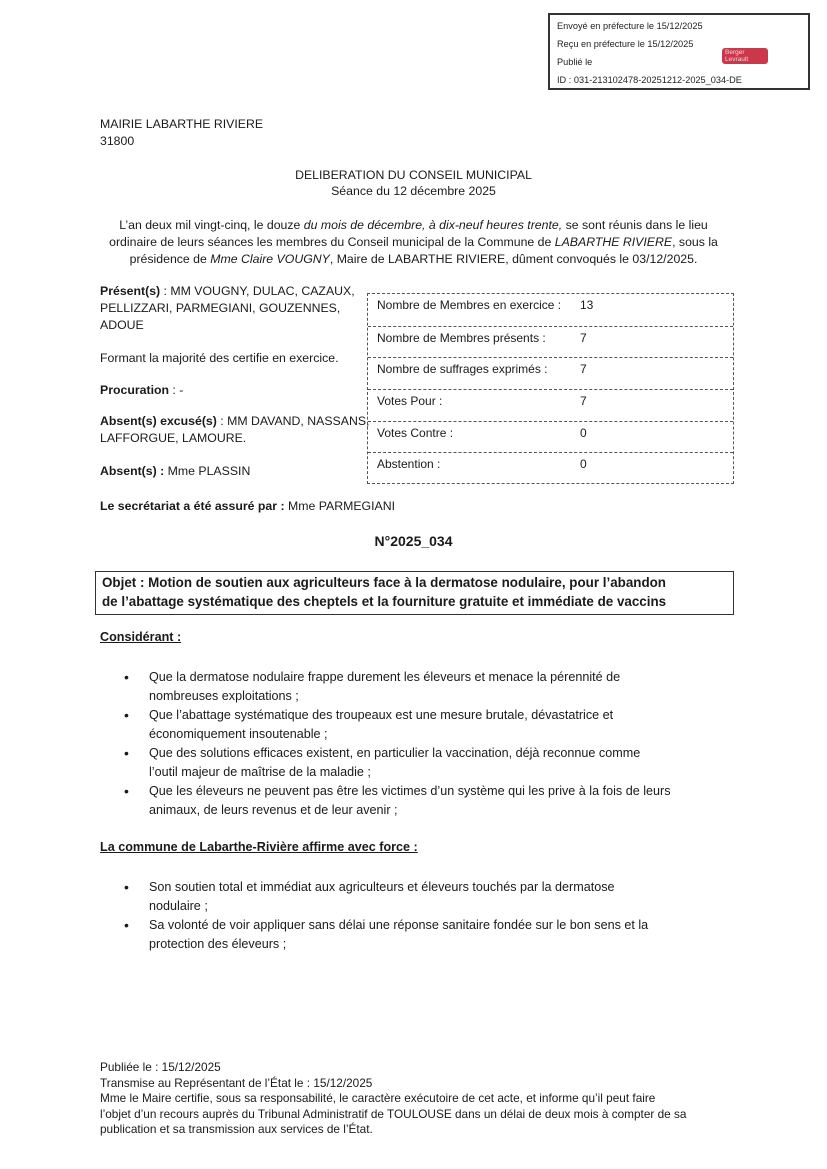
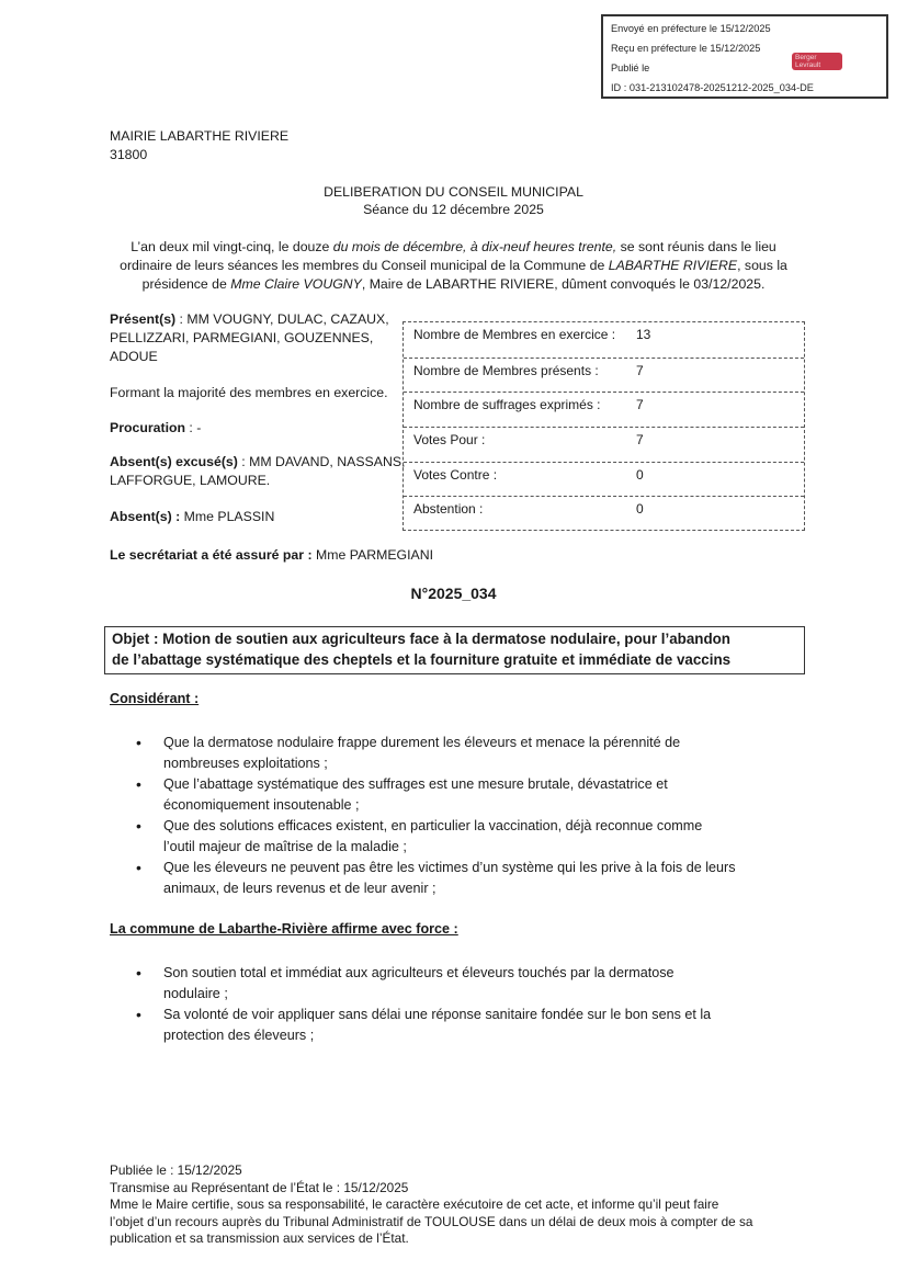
  Envoyé en préfecture le 15/12/2025
  Reçu en préfecture le 15/12/2025
  Publié le
  ID : 031-213102478-20251212-2025_034-DE
  MAIRIE LABARTHE RIVIERE
  31800
  DELIBERATION DU CONSEIL MUNICIPAL
  Séance du 12 décembre 2025
  L’an deux mil vingt-cinq, le douze du mois de décembre, à dix-neuf heures trente, se sont réunis dans le lieu
  ordinaire de leurs séances les membres du Conseil municipal de la Commune de LABARTHE RIVIERE, sous la
  présidence de Mme Claire VOUGNY, Maire de LABARTHE RIVIERE, dûment convoqués le 03/12/2025.
  Présent(s) : MM VOUGNY, DULAC, CAZAUX,
  PELLIZZARI, PARMEGIANI, GOUZENNES,
  ADOUE
- Formant la majorité des certifie en exercice.
+ Formant la majorité des membres en exercice.
  Procuration : -
  Absent(s) excusé(s) : MM DAVAND, NASSANS,
  LAFFORGUE, LAMOURE.
  Absent(s) : Mme PLASSIN
  Le secrétariat a été assuré par : Mme PARMEGIANI
  Nombre de Membres en exercice :
  13
  Nombre de Membres présents :
  7
  Nombre de suffrages exprimés :
  7
  Votes Pour :
  7
  Votes Contre :
  0
  Abstention :
  0
  N°2025_034
  Objet : Motion de soutien aux agriculteurs face à la dermatose nodulaire, pour l’abandon
  de l’abattage systématique des cheptels et la fourniture gratuite et immédiate de vaccins
  Considérant :
  Que la dermatose nodulaire frappe durement les éleveurs et menace la pérennité de
  nombreuses exploitations ;
- Que l’abattage systématique des troupeaux est une mesure brutale, dévastatrice et
+ Que l’abattage systématique des suffrages est une mesure brutale, dévastatrice et
  économiquement insoutenable ;
  Que des solutions efficaces existent, en particulier la vaccination, déjà reconnue comme
  l’outil majeur de maîtrise de la maladie ;
  Que les éleveurs ne peuvent pas être les victimes d’un système qui les prive à la fois de leurs
  animaux, de leurs revenus et de leur avenir ;
  La commune de Labarthe-Rivière affirme avec force :
  Son soutien total et immédiat aux agriculteurs et éleveurs touchés par la dermatose
  nodulaire ;
  Sa volonté de voir appliquer sans délai une réponse sanitaire fondée sur le bon sens et la
  protection des éleveurs ;
  Publiée le : 15/12/2025
  Transmise au Représentant de l’État le : 15/12/2025
  Mme le Maire certifie, sous sa responsabilité, le caractère exécutoire de cet acte, et informe qu’il peut faire
  l’objet d’un recours auprès du Tribunal Administratif de TOULOUSE dans un délai de deux mois à compter de sa
  publication et sa transmission aux services de l’État.
